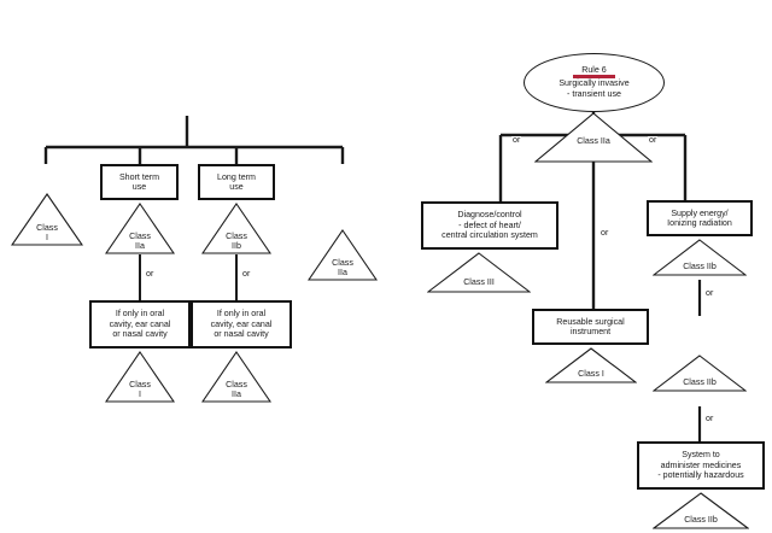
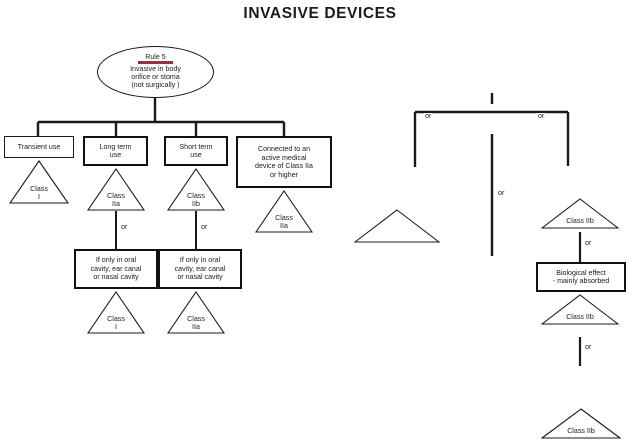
+ INVASIVE DEVICES
+ Rule 5
+ Invasive in body
+ orifice or stoma
+ (not surgically )
+ Transient use
  Class
  I
- Short term
+ Long term
  use
  Class
  IIa
- Long term
+ Short term
  use
  Class
  IIb
+ Connected to an
+ active medical
+ device of Class IIa
+ or higher
  Class
  IIa
  or
  or
  If only in oral
  cavity, ear canal
  or nasal cavity
  Class
  I
  If only in oral
  cavity, ear canal
  or nasal cavity
  Class
  IIa
- Rule 6
- Surgically invasive
- - transient use
- Class IIa
  or
  or
  or
- Diagnose/control
- - defect of heart/
- central circulation system
- Class III
- Reusable surgical
- instrument
- Class I
- Supply energy/
- Ionizing radiation
  Class IIb
  or
+ Biological effect
+ - mainly absorbed
  Class IIb
  or
- System to
- administer medicines
- - potentially hazardous
  Class IIb
